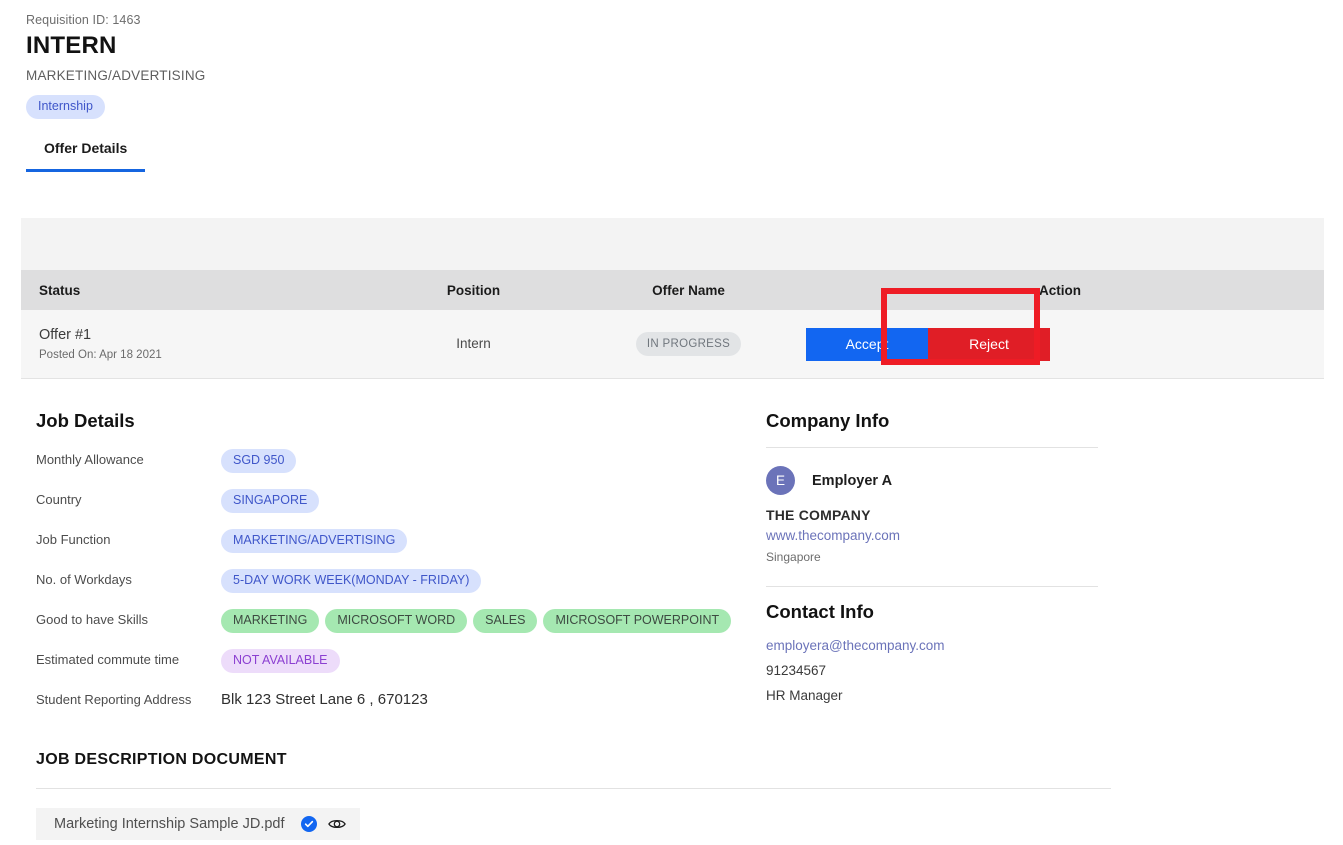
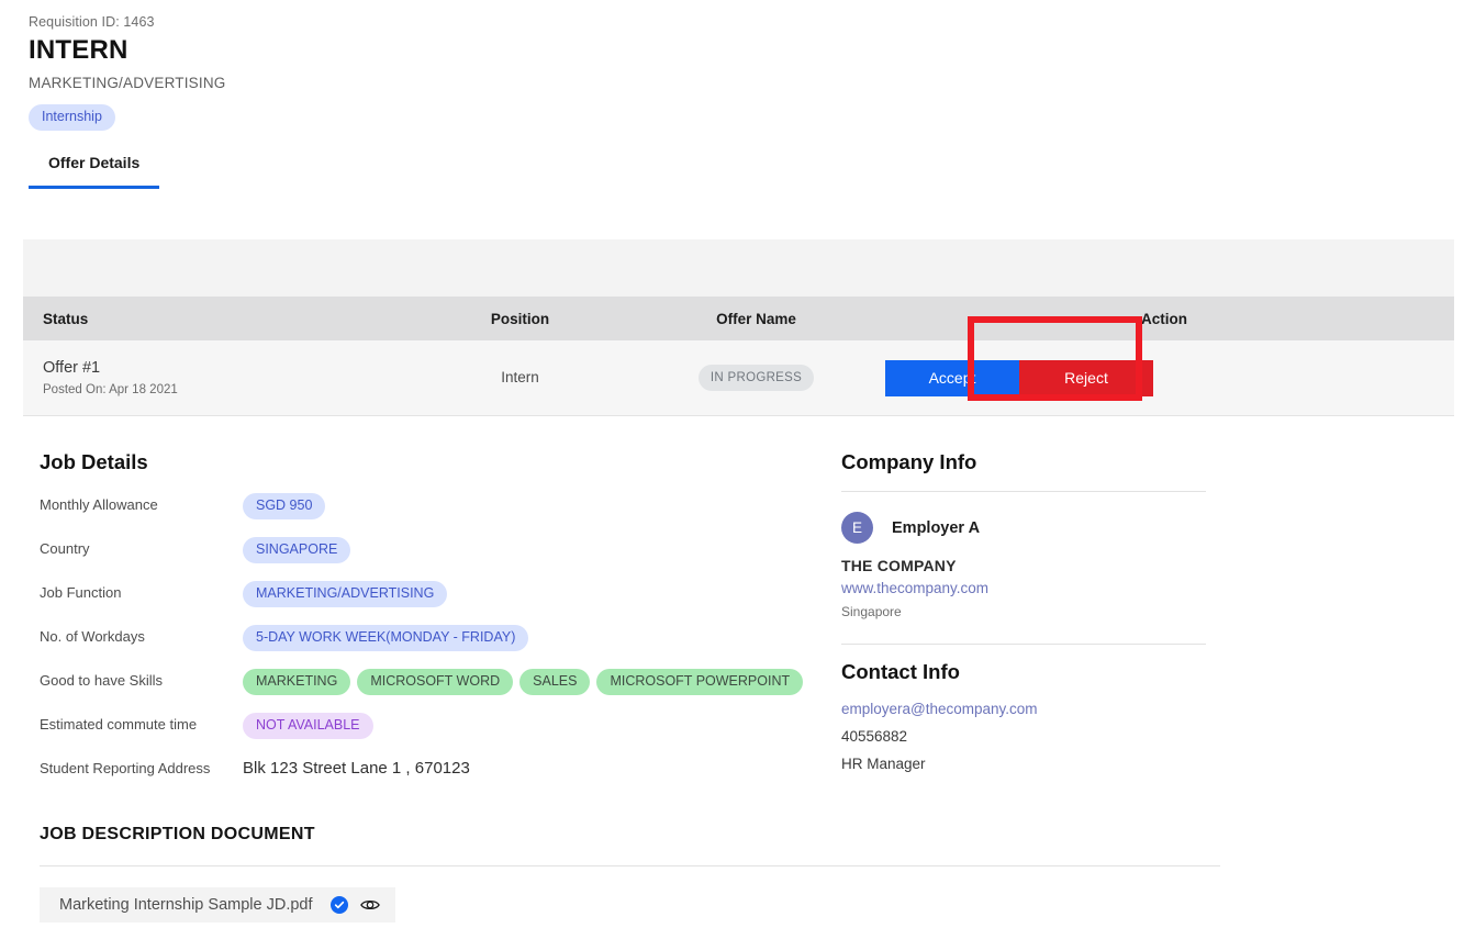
  Requisition ID: 1463
  INTERN
  MARKETING/ADVERTISING
  Internship
  Offer Details
  Status
  Position
  Offer Name
  Action
  Offer #1
  Posted On: Apr 18 2021
  Intern
  IN PROGRESS
  Accept
  Reject
  Job Details
  Monthly Allowance
  SGD 950
  Country
  SINGAPORE
  Job Function
  MARKETING/ADVERTISING
  No. of Workdays
  5-DAY WORK WEEK(MONDAY - FRIDAY)
  Good to have Skills
  MARKETING
  MICROSOFT WORD
  SALES
  MICROSOFT POWERPOINT
  Estimated commute time
  NOT AVAILABLE
  Student Reporting Address
- Blk 123 Street Lane 6 , 670123
+ Blk 123 Street Lane 1 , 670123
  Company Info
  E
  Employer A
  THE COMPANY
  www.thecompany.com
  Singapore
  Contact Info
  employera@thecompany.com
- 91234567
+ 40556882
  HR Manager
  JOB DESCRIPTION DOCUMENT
  Marketing Internship Sample JD.pdf
